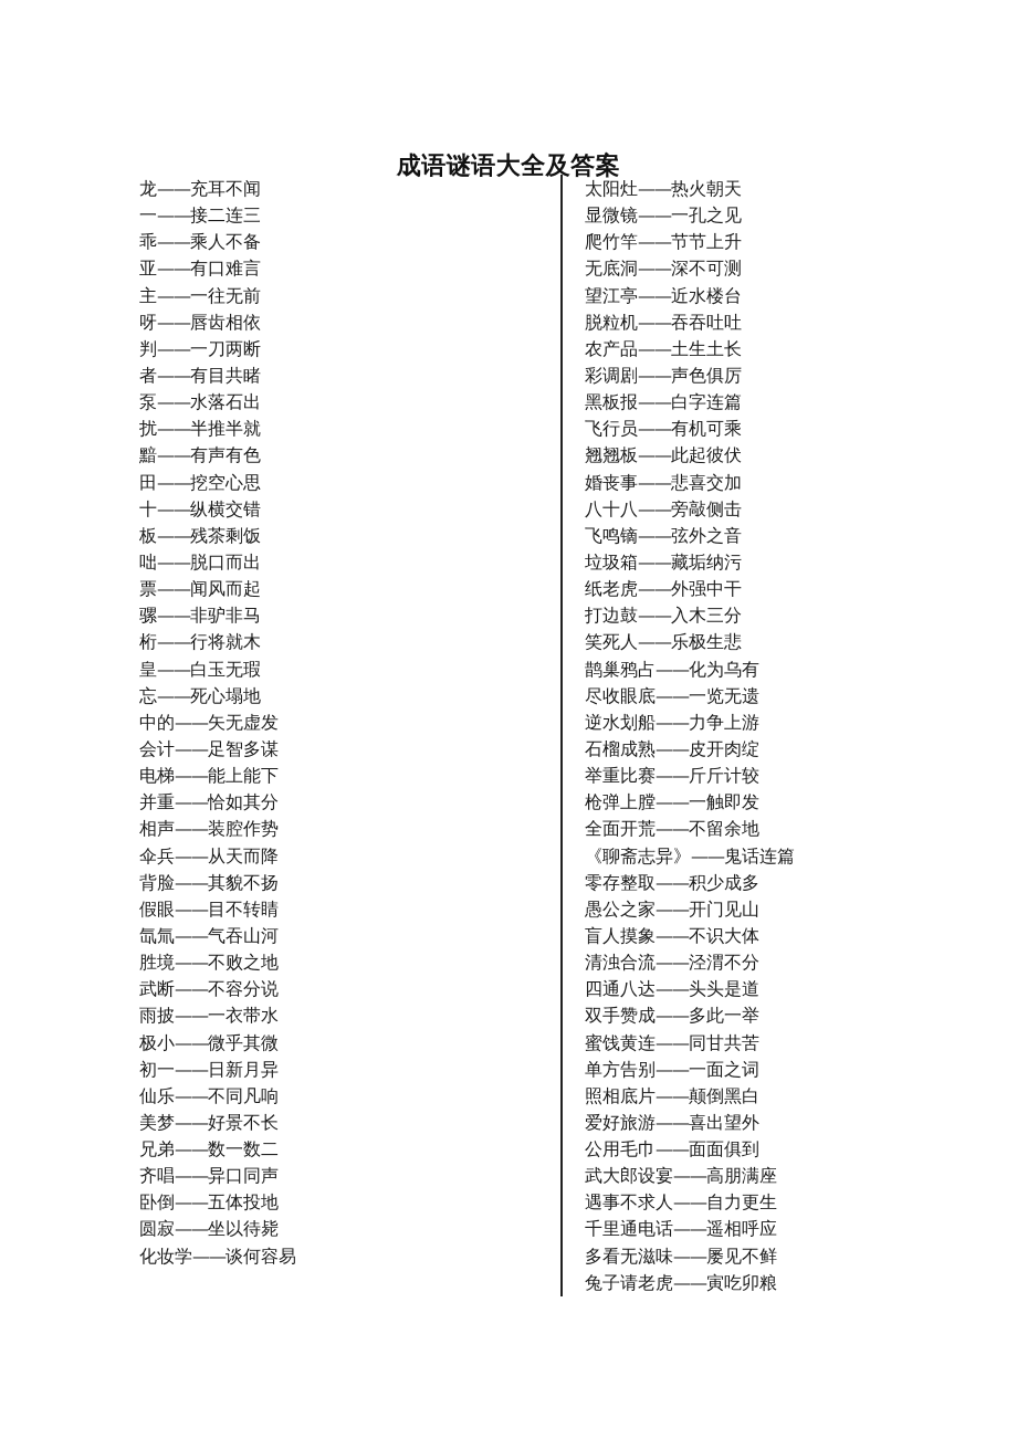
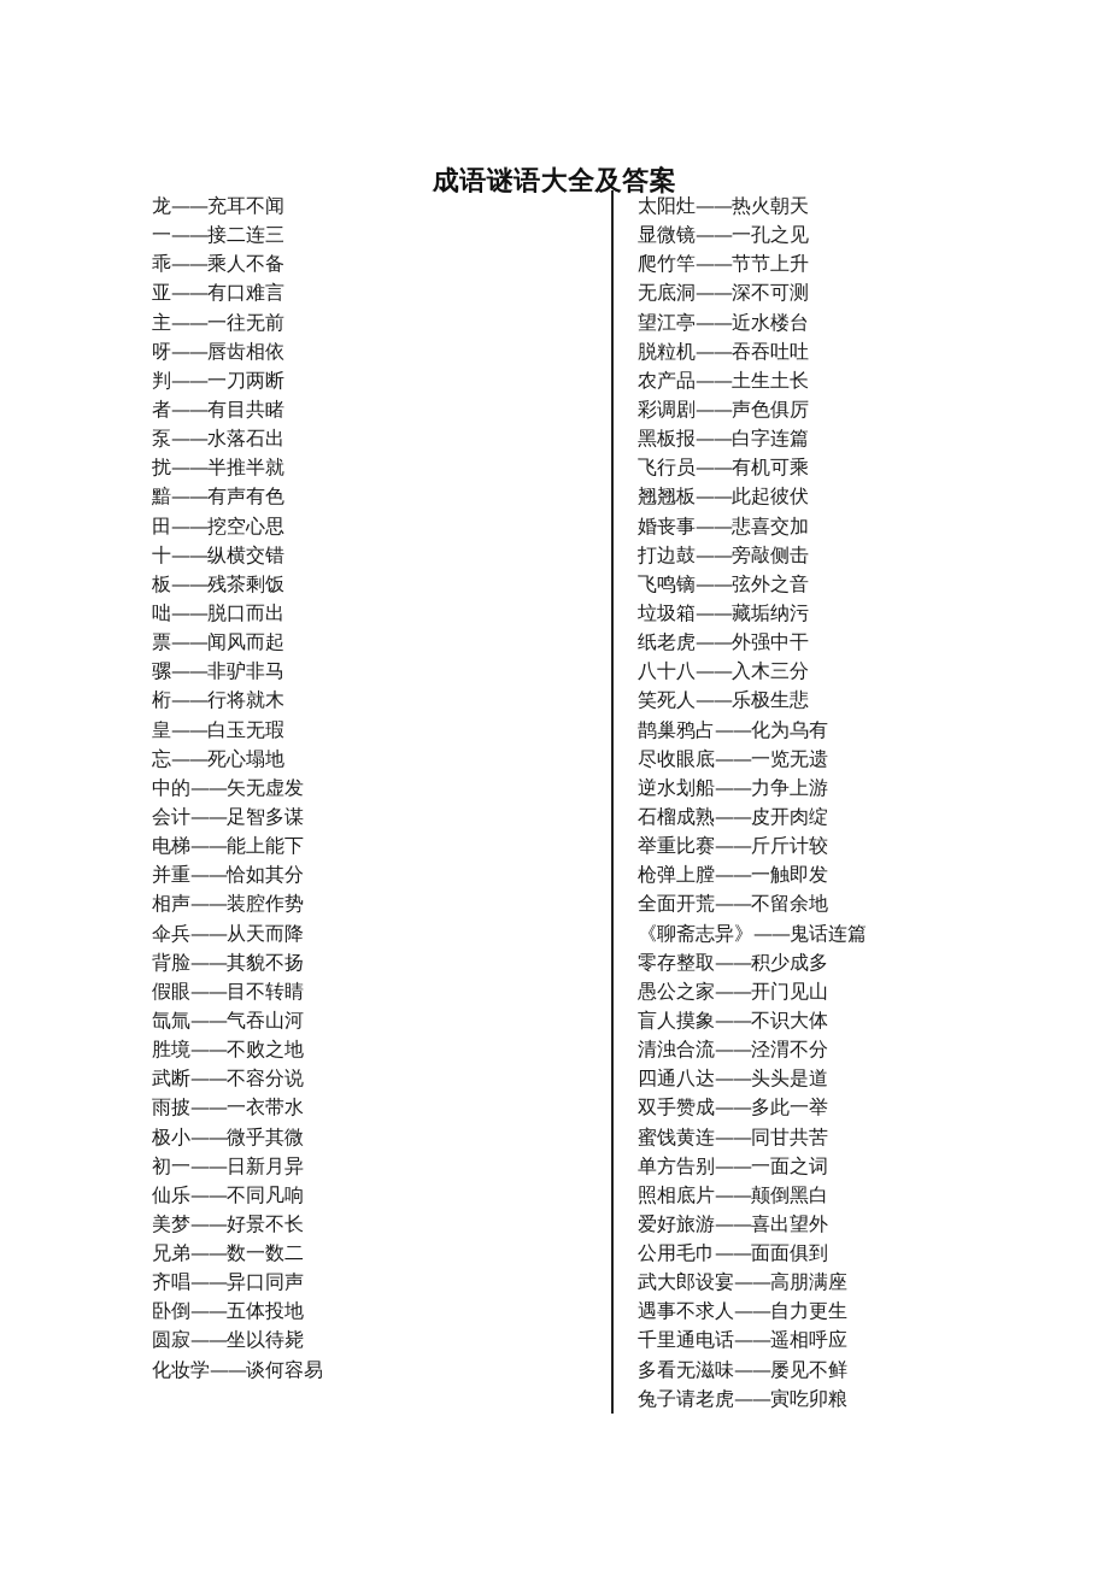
  成语谜语大全及答案
  龙——充耳不闻
  一——接二连三
  乖——乘人不备
  亚——有口难言
  主——一往无前
  呀——唇齿相依
  判——一刀两断
  者——有目共睹
  泵——水落石出
  扰——半推半就
  黯——有声有色
  田——挖空心思
  十——纵横交错
  板——残茶剩饭
  咄——脱口而出
  票——闻风而起
  骡——非驴非马
  桁——行将就木
  皇——白玉无瑕
  忘——死心塌地
  中的——矢无虚发
  会计——足智多谋
  电梯——能上能下
  并重——恰如其分
  相声——装腔作势
  伞兵——从天而降
  背脸——其貌不扬
  假眼——目不转睛
  氙氚——气吞山河
  胜境——不败之地
  武断——不容分说
  雨披——一衣带水
  极小——微乎其微
  初一——日新月异
  仙乐——不同凡响
  美梦——好景不长
  兄弟——数一数二
  齐唱——异口同声
  卧倒——五体投地
  圆寂——坐以待毙
  化妆学——谈何容易
  太阳灶——热火朝天
  显微镜——一孔之见
  爬竹竿——节节上升
  无底洞——深不可测
  望江亭——近水楼台
  脱粒机——吞吞吐吐
  农产品——土生土长
  彩调剧——声色俱厉
  黑板报——白字连篇
  飞行员——有机可乘
  翘翘板——此起彼伏
  婚丧事——悲喜交加
- 八十八——旁敲侧击
+ 打边鼓——旁敲侧击
  飞鸣镝——弦外之音
  垃圾箱——藏垢纳污
  纸老虎——外强中干
- 打边鼓——入木三分
+ 八十八——入木三分
  笑死人——乐极生悲
  鹊巢鸦占——化为乌有
  尽收眼底——一览无遗
  逆水划船——力争上游
  石榴成熟——皮开肉绽
  举重比赛——斤斤计较
  枪弹上膛——一触即发
  全面开荒——不留余地
  《聊斋志异》——鬼话连篇
  零存整取——积少成多
  愚公之家——开门见山
  盲人摸象——不识大体
  清浊合流——泾渭不分
  四通八达——头头是道
  双手赞成——多此一举
  蜜饯黄连——同甘共苦
  单方告别——一面之词
  照相底片——颠倒黑白
  爱好旅游——喜出望外
  公用毛巾——面面俱到
  武大郎设宴——高朋满座
  遇事不求人——自力更生
  千里通电话——遥相呼应
  多看无滋味——屡见不鲜
  兔子请老虎——寅吃卯粮
